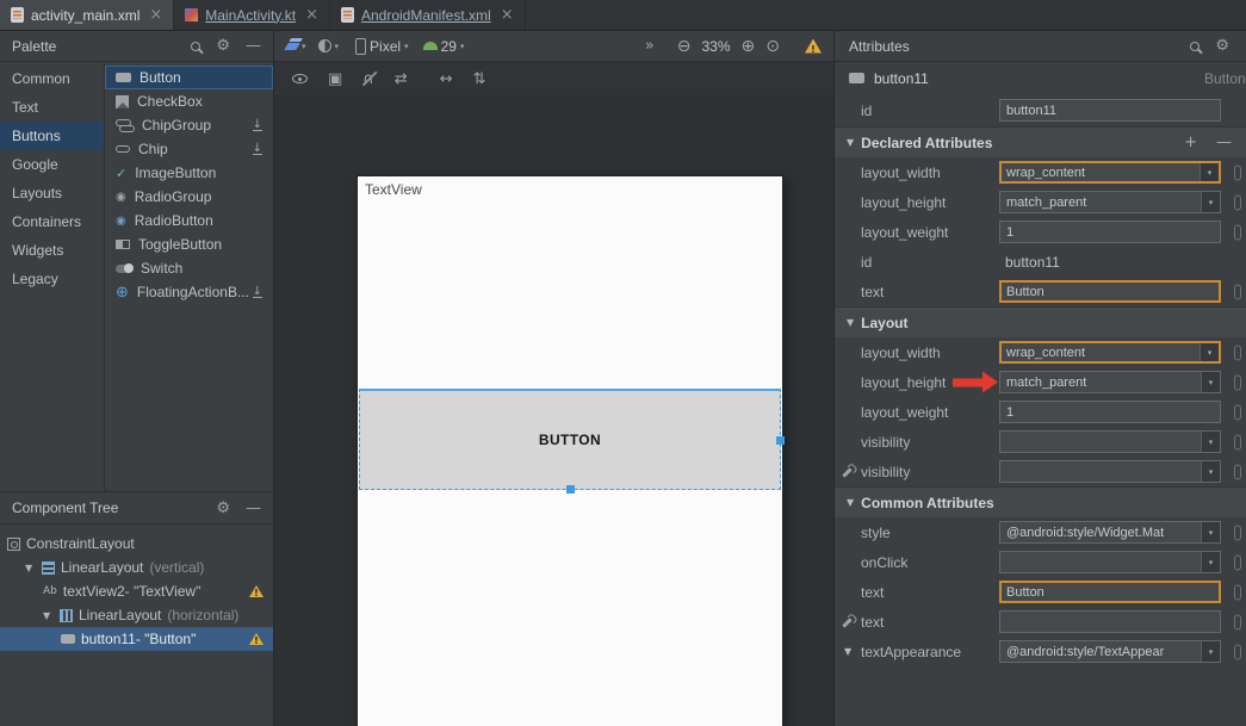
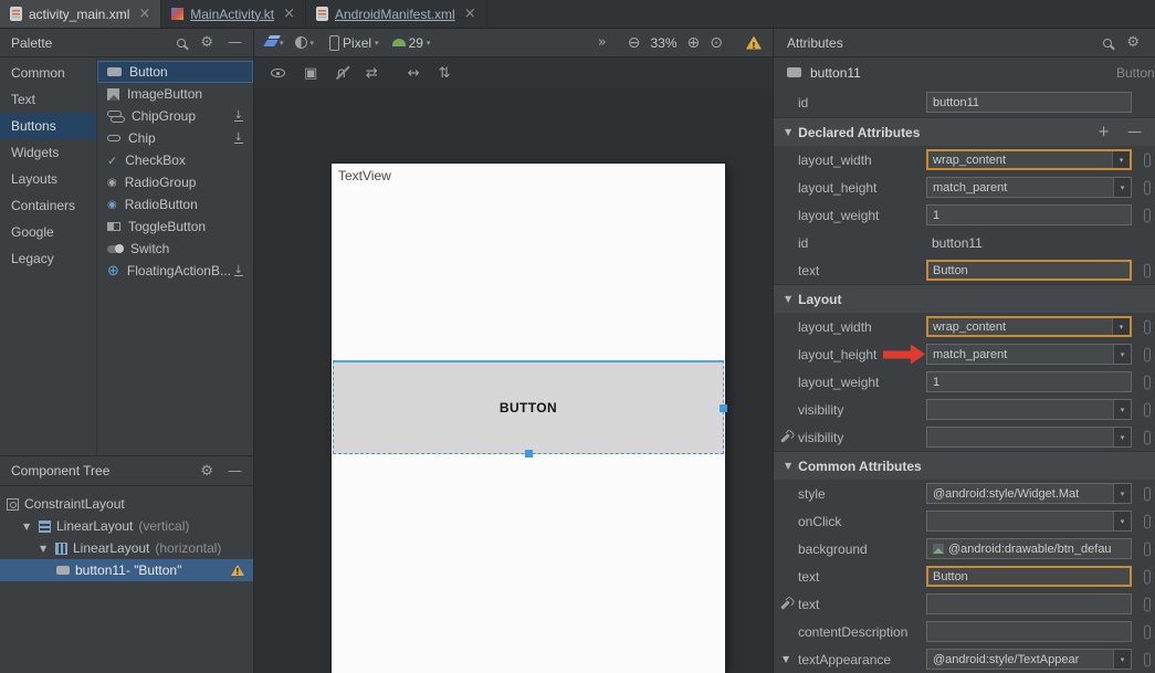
  activity_main.xml
  ×
  MainActivity.kt
  ×
  AndroidManifest.xml
  ×
  Palette
  ⚙
  —
  ▾
  ▾
  Pixel
  ▾
  29
  ▾
  »
  ⊖
  33%
  ⊕
  ⊙
  Attributes
  ⚙
  Common
  Text
  Buttons
- Google
+ Widgets
  Layouts
  Containers
- Widgets
+ Google
  Legacy
  Button
- CheckBox
+ ImageButton
  ChipGroup
  ↓
  Chip
  ↓
  ✓
- ImageButton
+ CheckBox
  ◉
  RadioGroup
  ◉
  RadioButton
  ToggleButton
  Switch
  ⊕
  FloatingActionB...
  ↓
  Component Tree
  ⚙
  —
  ConstraintLayout
  ▼
  LinearLayout
  (vertical)
- Ab
- textView2- "TextView"
  ▼
  LinearLayout
  (horizontal)
  button11- "Button"
  ▣
  ⇄
  ↔
  ⇅
  TextView
  BUTTON
  button11
  Button
  id
  button11
  ▼
  Declared Attributes
  +
  —
  layout_width
  wrap_content
  ▾
  layout_height
  match_parent
  ▾
  layout_weight
  1
  id
  button11
  text
  Button
  ▼
  Layout
  layout_width
  wrap_content
  ▾
  layout_height
  match_parent
  ▾
  layout_weight
  1
  visibility
  ▾
  visibility
  ▾
  ▼
  Common Attributes
  style
  @android:style/Widget.Mat
  ▾
  onClick
  ▾
+ background
+ @android:drawable/btn_defau
  text
  Button
  text
+ contentDescription
  ▼
  textAppearance
  @android:style/TextAppear
  ▾
